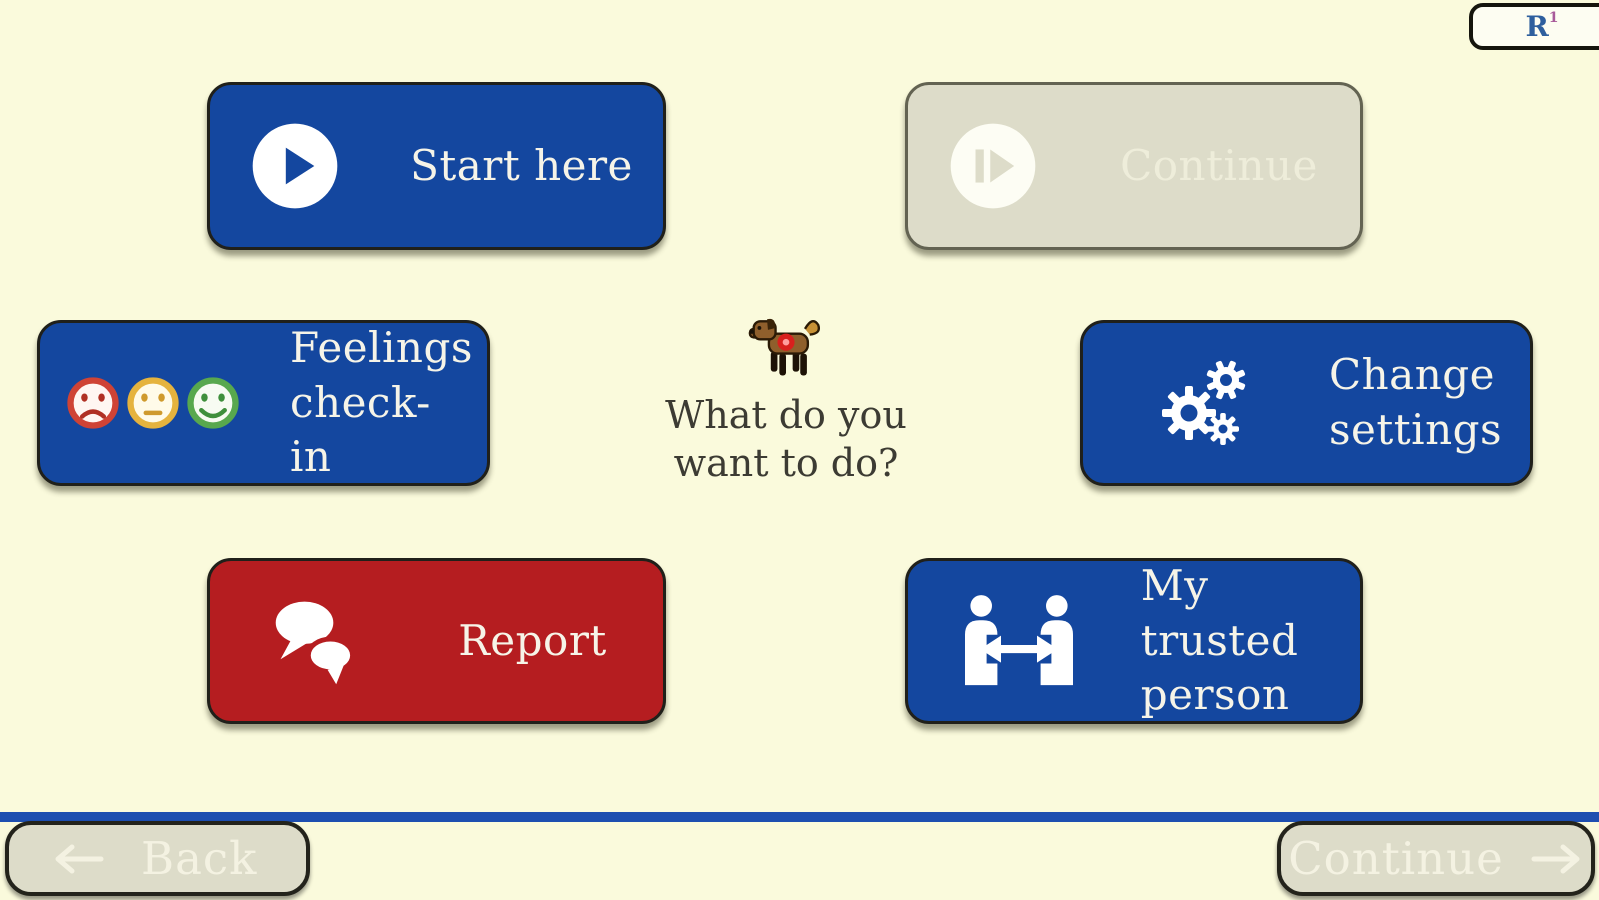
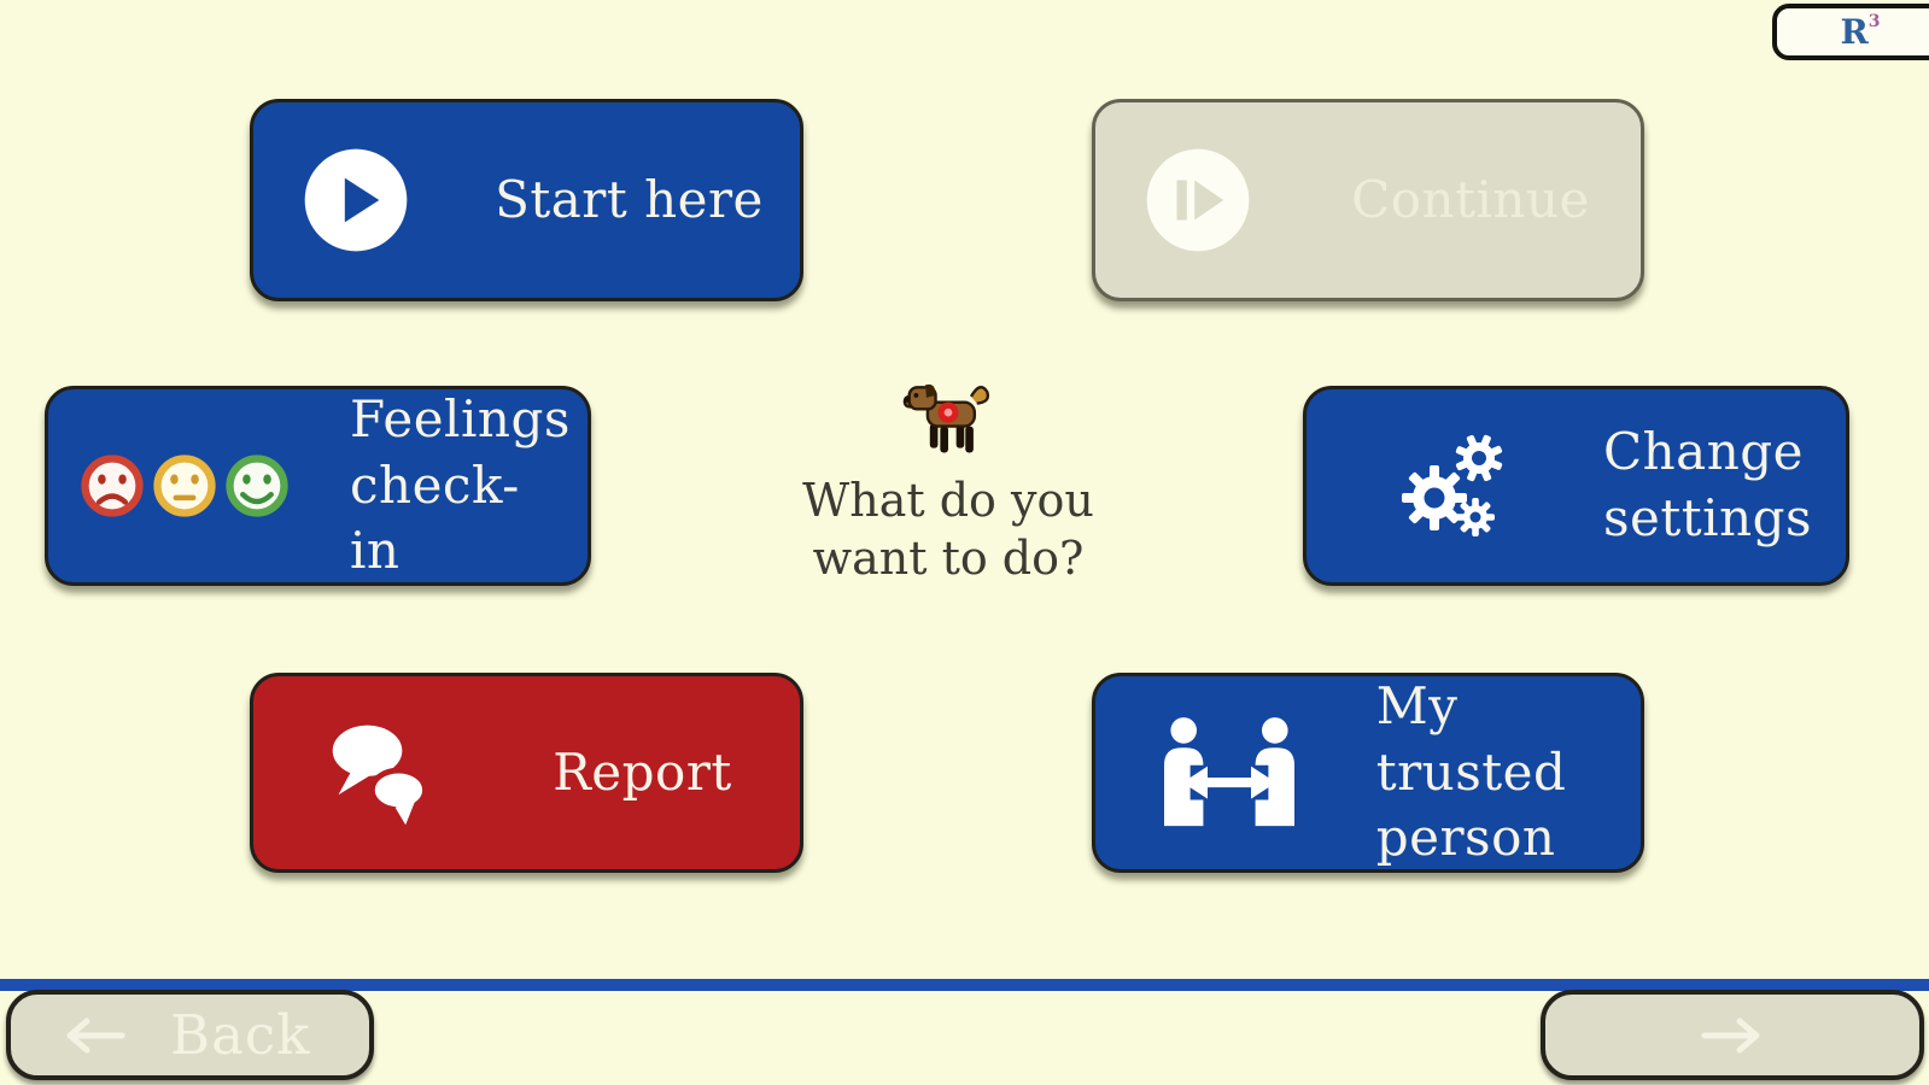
  R
- 1
+ 3
  Start here
  Feelings check-in
  What do you
  want to do?
  Change settings
  Report
  My trusted person
  Back
- Continue
